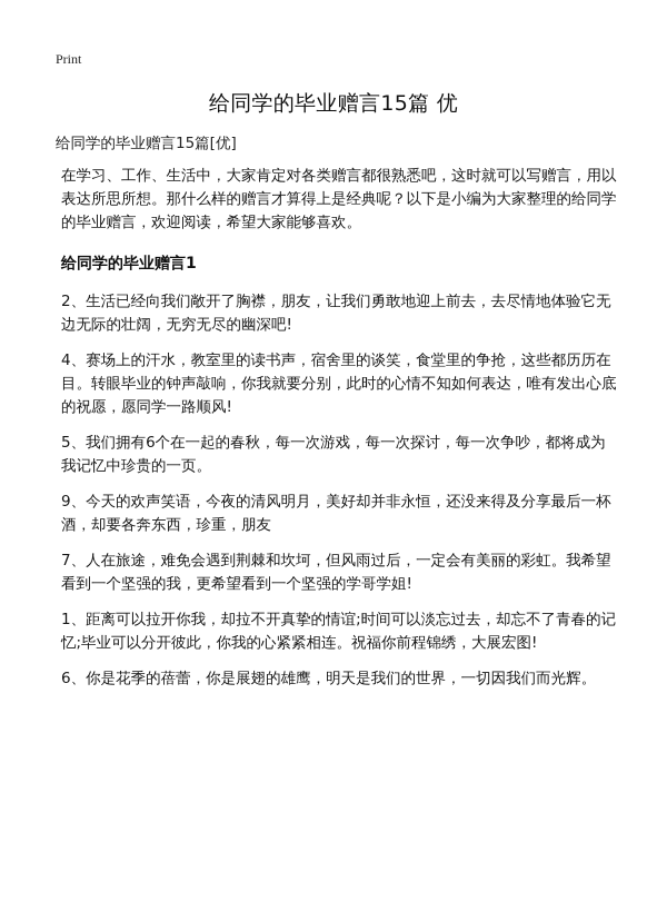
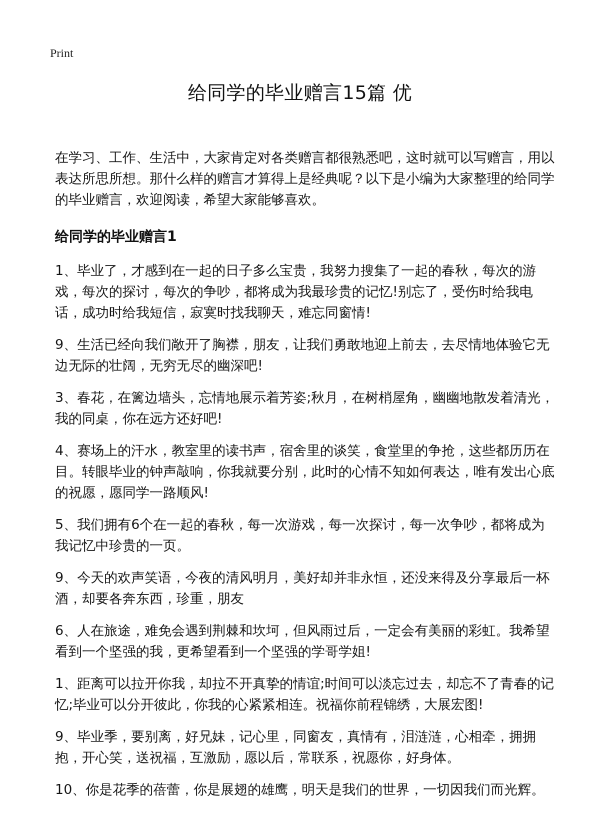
  Print
  给同学的毕业赠言15篇 优
- 给同学的毕业赠言15篇[优]
  在学习、工作、生活中，大家肯定对各类赠言都很熟悉吧，这时就可以写赠言，用以表达所思所想。那什么样的赠言才算得上是经典呢？以下是小编为大家整理的给同学的毕业赠言，欢迎阅读，希望大家能够喜欢。
  给同学的毕业赠言1
+ 1、毕业了，才感到在一起的日子多么宝贵，我努力搜集了一起的春秋，每次的游戏，每次的探讨，每次的争吵，都将成为我最珍贵的记忆!别忘了，受伤时给我电话，成功时给我短信，寂寞时找我聊天，难忘同窗情!
- 2、生活已经向我们敞开了胸襟，朋友，让我们勇敢地迎上前去，去尽情地体验它无边无际的壮阔，无穷无尽的幽深吧!
+ 9、生活已经向我们敞开了胸襟，朋友，让我们勇敢地迎上前去，去尽情地体验它无边无际的壮阔，无穷无尽的幽深吧!
+ 3、春花，在篱边墙头，忘情地展示着芳姿;秋月，在树梢屋角，幽幽地散发着清光，我的同桌，你在远方还好吧!
  4、赛场上的汗水，教室里的读书声，宿舍里的谈笑，食堂里的争抢，这些都历历在目。转眼毕业的钟声敲响，你我就要分别，此时的心情不知如何表达，唯有发出心底的祝愿，愿同学一路顺风!
  5、我们拥有6个在一起的春秋，每一次游戏，每一次探讨，每一次争吵，都将成为我记忆中珍贵的一页。
  9、今天的欢声笑语，今夜的清风明月，美好却并非永恒，还没来得及分享最后一杯酒，却要各奔东西，珍重，朋友
- 7、人在旅途，难免会遇到荆棘和坎坷，但风雨过后，一定会有美丽的彩虹。我希望看到一个坚强的我，更希望看到一个坚强的学哥学姐!
+ 6、人在旅途，难免会遇到荆棘和坎坷，但风雨过后，一定会有美丽的彩虹。我希望看到一个坚强的我，更希望看到一个坚强的学哥学姐!
  1、距离可以拉开你我，却拉不开真挚的情谊;时间可以淡忘过去，却忘不了青春的记忆;毕业可以分开彼此，你我的心紧紧相连。祝福你前程锦绣，大展宏图!
+ 9、毕业季，要别离，好兄妹，记心里，同窗友，真情有，泪涟涟，心相牵，拥拥抱，开心笑，送祝福，互激励，愿以后，常联系，祝愿你，好身体。
- 6、你是花季的蓓蕾，你是展翅的雄鹰，明天是我们的世界，一切因我们而光辉。
+ 10、你是花季的蓓蕾，你是展翅的雄鹰，明天是我们的世界，一切因我们而光辉。
